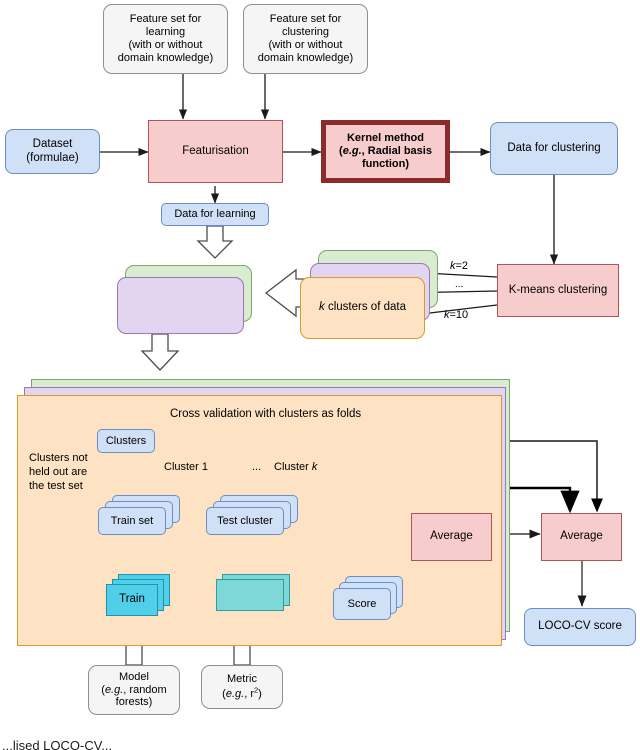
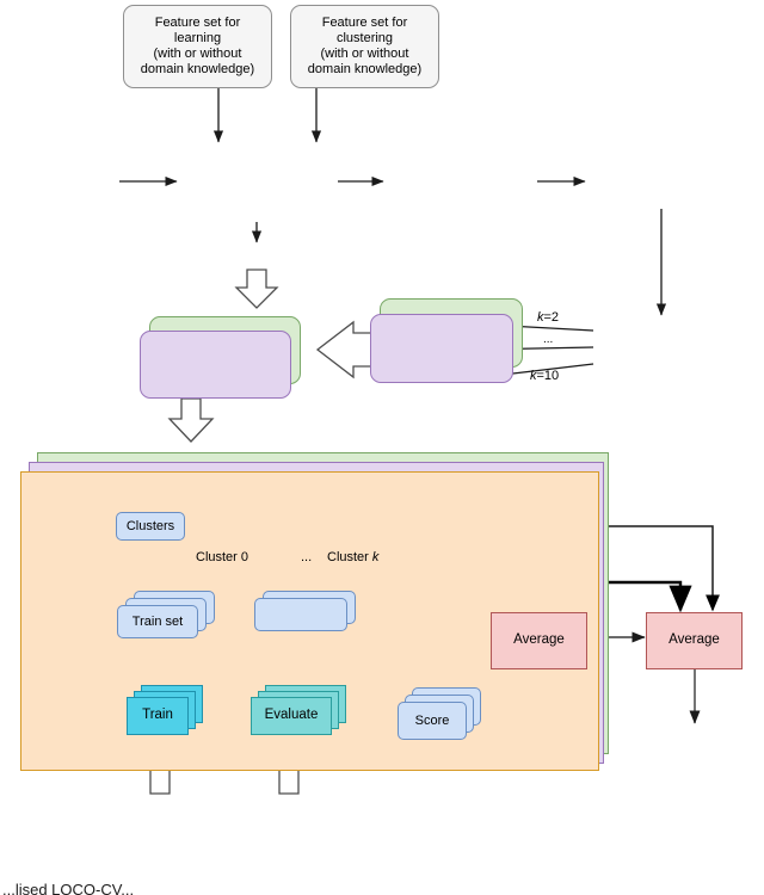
  Feature set for
  learning
  (with or without
  domain knowledge)
  Feature set for
  clustering
  (with or without
  domain knowledge)
- Dataset
- (formulae)
- Featurisation
- Kernel method
- (e.g., Radial basis
- function)
- Data for clustering
- Data for learning
- K-means clustering
- k clusters of data
  k=2
  ...
  k=10
- Cross validation with clusters as folds
  Clusters
- Clusters not
- held out are
- the test set
- Cluster 1
+ Cluster 0
  ...
  Cluster k
  Train set
- Test cluster
  Train
+ Evaluate
  Score
  Average
  Average
- LOCO-CV score
- Model
- (e.g., random
- forests)
- Metric
- (e.g., r2)
  ...lised LOCO-CV...
